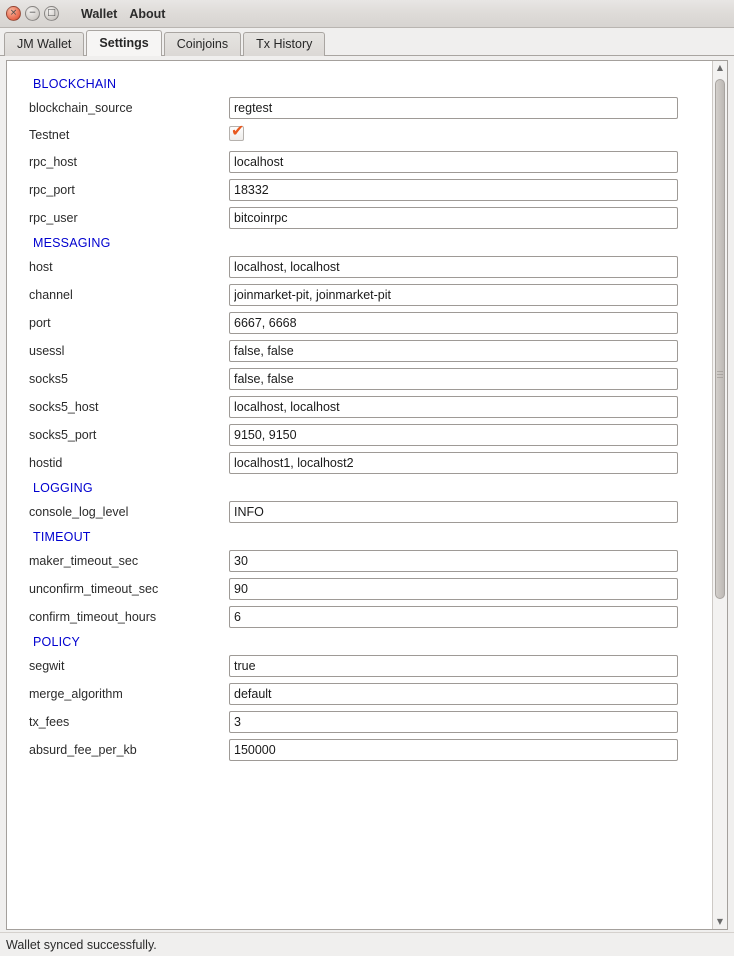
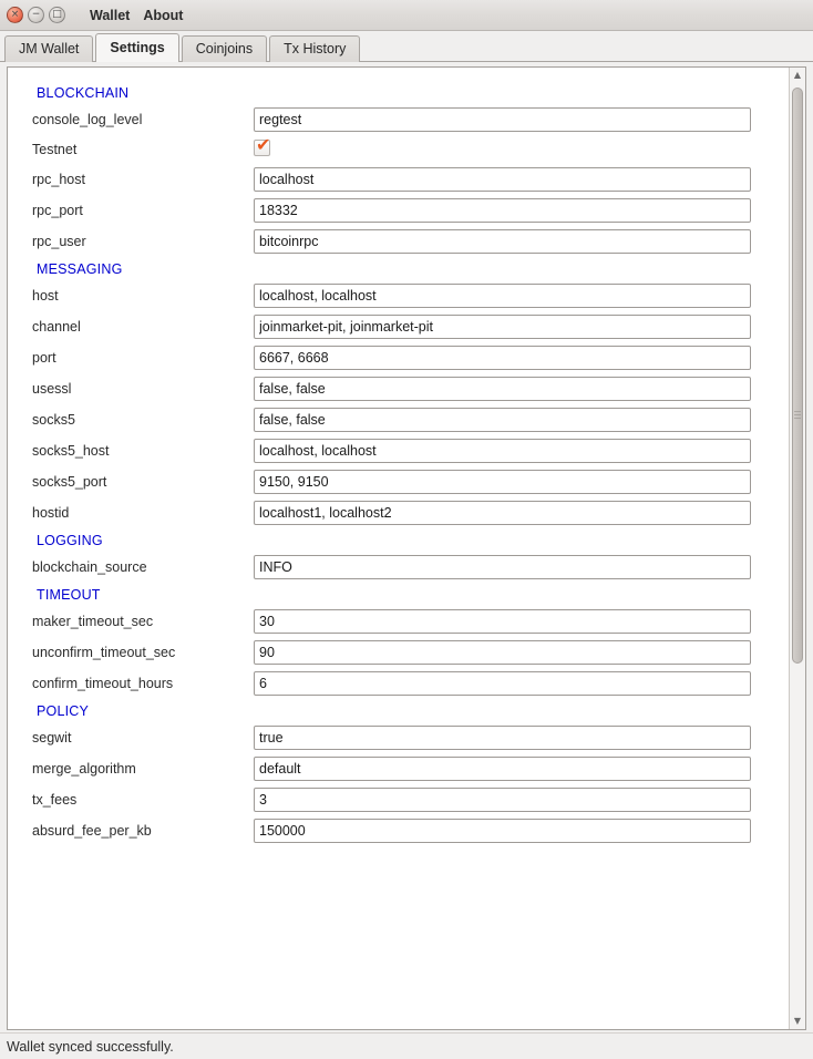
  ×
  −
  □
  Wallet
  About
  JM Wallet
  Settings
  Coinjoins
  Tx History
  BLOCKCHAIN
- blockchain_source	regtest
+ console_log_level	regtest
  Testnet	✔
  rpc_host	localhost
  rpc_port	18332
  rpc_user	bitcoinrpc
  MESSAGING
  host	localhost, localhost
  channel	joinmarket-pit, joinmarket-pit
  port	6667, 6668
  usessl	false, false
  socks5	false, false
  socks5_host	localhost, localhost
  socks5_port	9150, 9150
  hostid	localhost1, localhost2
  LOGGING
- console_log_level	INFO
+ blockchain_source	INFO
  TIMEOUT
  maker_timeout_sec	30
  unconfirm_timeout_sec	90
  confirm_timeout_hours	6
  POLICY
  segwit	true
  merge_algorithm	default
  tx_fees	3
  absurd_fee_per_kb	150000
  ▲
  ▼
  Wallet synced successfully.
